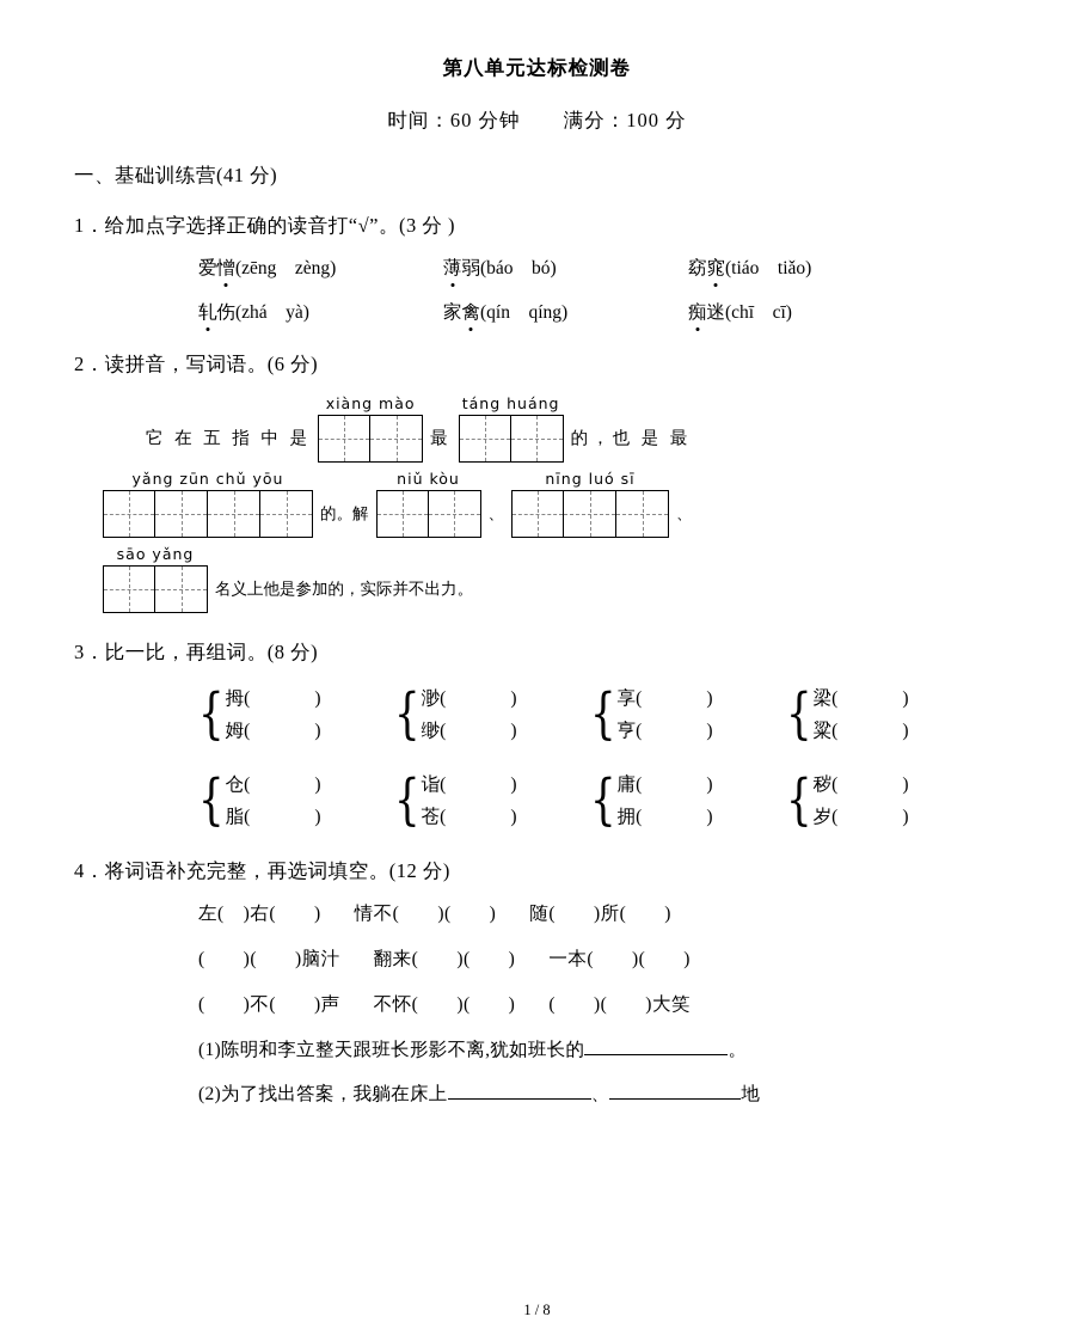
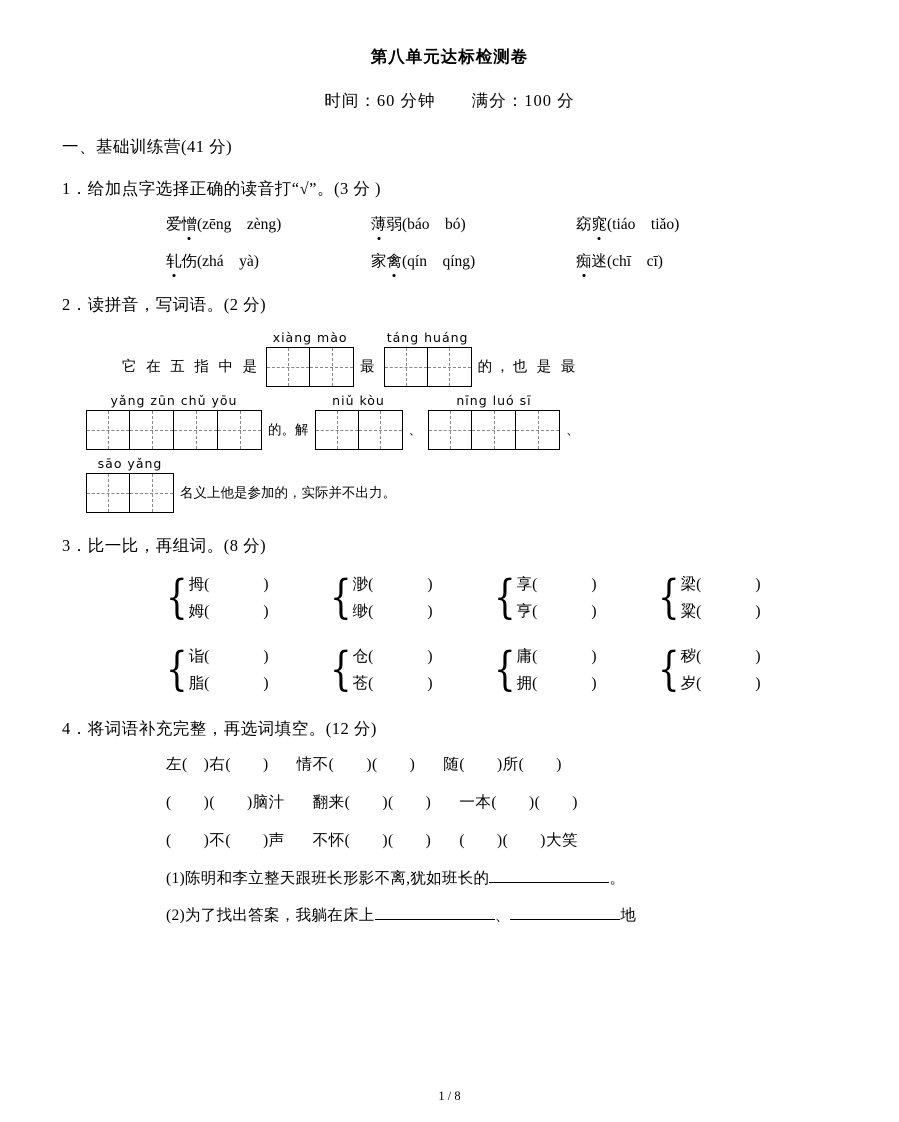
  第八单元达标检测卷
  时间：60 分钟 满分：100 分
  一、基础训练营(41 分)
  1．给加点字选择正确的读音打“√”。(3 分 )
  爱憎(zēng zèng)
  薄弱(báo bó)
  窈窕(tiáo tiǎo)
  轧伤(zhá yà)
  家禽(qín qíng)
  痴迷(chī cī)
- 2．读拼音，写词语。(6 分)
+ 2．读拼音，写词语。(2 分)
  它 在 五 指 中 是
  xiàng mào
  最
  táng huáng
  的，也 是 最
  yǎng zūn chǔ yōu
  的。解
  niǔ kòu
  、
  nīng luó sī
  、
  sāo yǎng
  名义上他是参加的，实际并不出力。
  3．比一比，再组词。(8 分)
  {
  拇( )
  姆( )
  {
  渺( )
  缈( )
  {
  享( )
  亨( )
  {
  梁( )
  粱( )
  {
- 仓( )
+ 诣( )
  脂( )
  {
- 诣( )
+ 仓( )
  苍( )
  {
  庸( )
  拥( )
  {
  秽( )
  岁( )
  4．将词语补充完整，再选词填空。(12 分)
  左( )右( ) 情不( )( ) 随( )所( )
  ( )( )脑汁 翻来( )( ) 一本( )( )
  ( )不( )声 不怀( )( ) ( )( )大笑
  (1)陈明和李立整天跟班长形影不离,犹如班长的 。
  (2)为了找出答案，我躺在床上 、 地
  1 / 8
